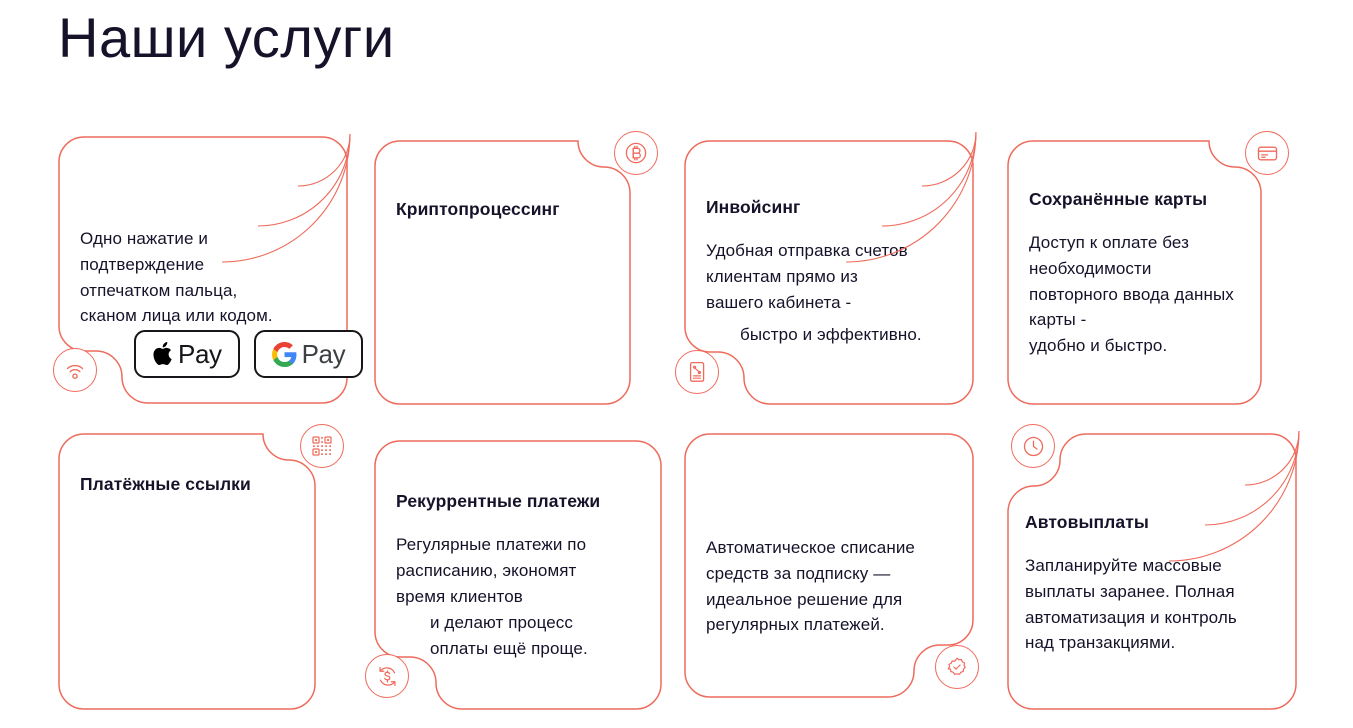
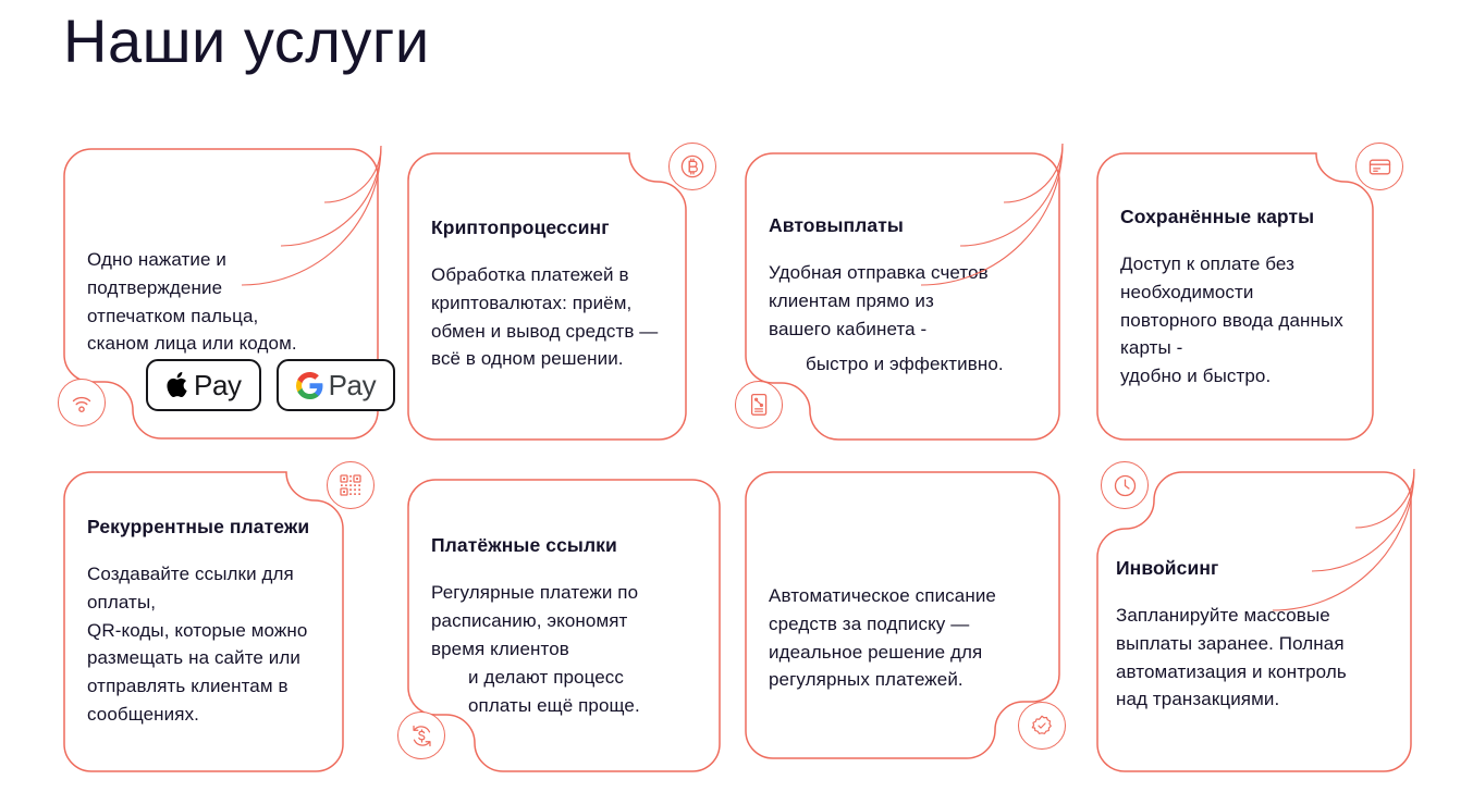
  Наши услуги
  Одно нажатие и
  подтверждение
  отпечатком пальца,
  сканом лица или кодом.
  Pay
  Pay
  Криптопроцессинг
+ Обработка платежей в
+ криптовалютах: приём,
+ обмен и вывод средств —
+ всё в одном решении.
- Инвойсинг
+ Автовыплаты
  Удобная отправка счетов
  клиентам прямо из
  вашего кабинета -
  быстро и эффективно.
  Сохранённые карты
  Доступ к оплате без
  необходимости
  повторного ввода данных
  карты -
  удобно и быстро.
- Платёжные ссылки
+ Рекуррентные платежи
+ Создавайте ссылки для
+ оплаты,
+ QR-коды, которые можно
+ размещать на сайте или
+ отправлять клиентам в
+ сообщениях.
- Рекуррентные платежи
+ Платёжные ссылки
  Регулярные платежи по
  расписанию, экономят
  время клиентов
  и делают процесс
  оплаты ещё проще.
  Автоматическое списание
  средств за подписку —
  идеальное решение для
  регулярных платежей.
- Автовыплаты
+ Инвойсинг
  Запланируйте массовые
  выплаты заранее. Полная
  автоматизация и контроль
  над транзакциями.
